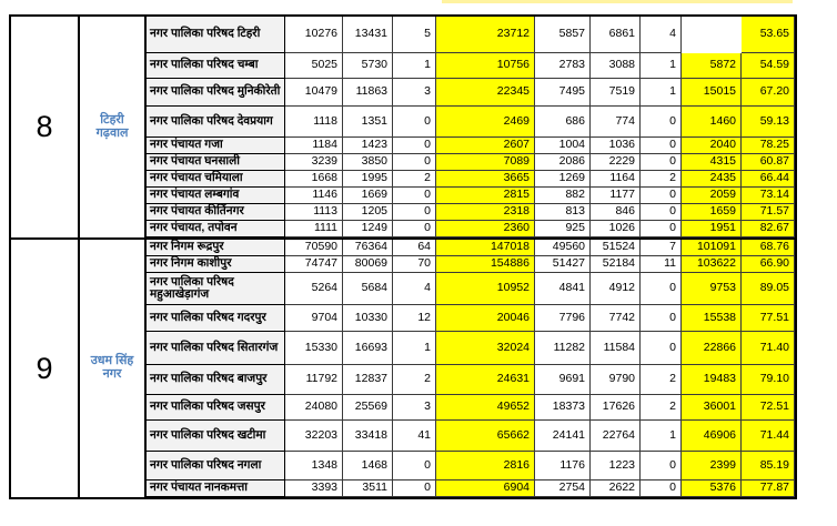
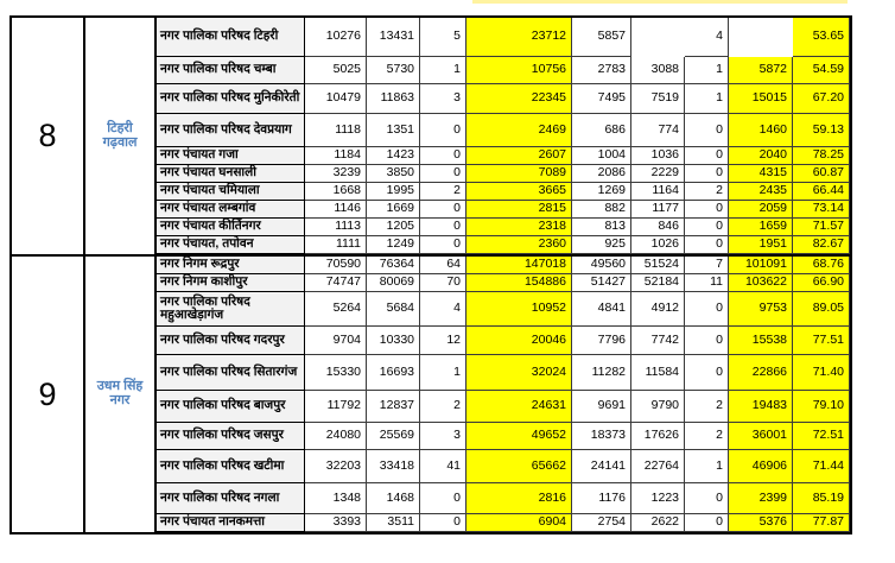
  8
  टिहरी गढ़वाल
  नगर पालिका परिषद टिहरी
  10276
  13431
  5
  23712
  5857
- 6861
  4
  53.65
  नगर पालिका परिषद चम्बा
  5025
  5730
  1
  10756
  2783
  3088
  1
  5872
  54.59
  नगर पालिका परिषद मुनिकीरेती
  10479
  11863
  3
  22345
  7495
  7519
  1
  15015
  67.20
  नगर पालिका परिषद देवप्रयाग
  1118
  1351
  0
  2469
  686
  774
  0
  1460
  59.13
  नगर पंचायत गजा
  1184
  1423
  0
  2607
  1004
  1036
  0
  2040
  78.25
  नगर पंचायत घनसाली
  3239
  3850
  0
  7089
  2086
  2229
  0
  4315
  60.87
  नगर पंचायत चमियाला
  1668
  1995
  2
  3665
  1269
  1164
  2
  2435
  66.44
  नगर पंचायत लम्बगांव
  1146
  1669
  0
  2815
  882
  1177
  0
  2059
  73.14
  नगर पंचायत कीर्तिनगर
  1113
  1205
  0
  2318
  813
  846
  0
  1659
  71.57
  नगर पंचायत, तपोवन
  1111
  1249
  0
  2360
  925
  1026
  0
  1951
  82.67
  9
  उधम सिंह नगर
  नगर निगम रूद्रपुर
  70590
  76364
  64
  147018
  49560
  51524
  7
  101091
  68.76
  नगर निगम काशीपुर
  74747
  80069
  70
  154886
  51427
  52184
  11
  103622
  66.90
  नगर पालिका परिषद महुआखेड़ागंज
  5264
  5684
  4
  10952
  4841
  4912
  0
  9753
  89.05
  नगर पालिका परिषद गदरपुर
  9704
  10330
  12
  20046
  7796
  7742
  0
  15538
  77.51
  नगर पालिका परिषद सितारगंज
  15330
  16693
  1
  32024
  11282
  11584
  0
  22866
  71.40
  नगर पालिका परिषद बाजपुर
  11792
  12837
  2
  24631
  9691
  9790
  2
  19483
  79.10
  नगर पालिका परिषद जसपुर
  24080
  25569
  3
  49652
  18373
  17626
  2
  36001
  72.51
  नगर पालिका परिषद खटीमा
  32203
  33418
  41
  65662
  24141
  22764
  1
  46906
  71.44
  नगर पालिका परिषद नगला
  1348
  1468
  0
  2816
  1176
  1223
  0
  2399
  85.19
  नगर पंचायत नानकमत्ता
  3393
  3511
  0
  6904
  2754
  2622
  0
  5376
  77.87
